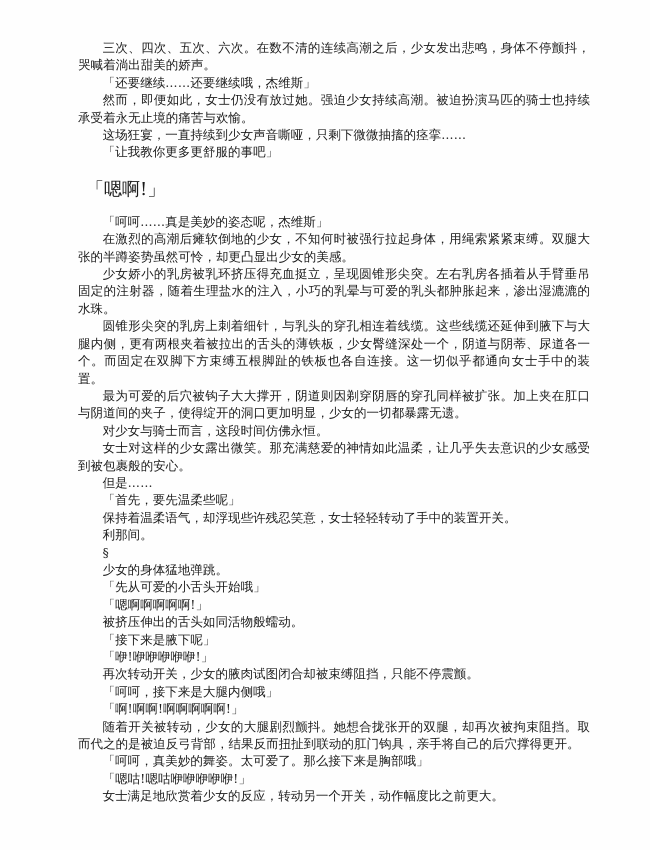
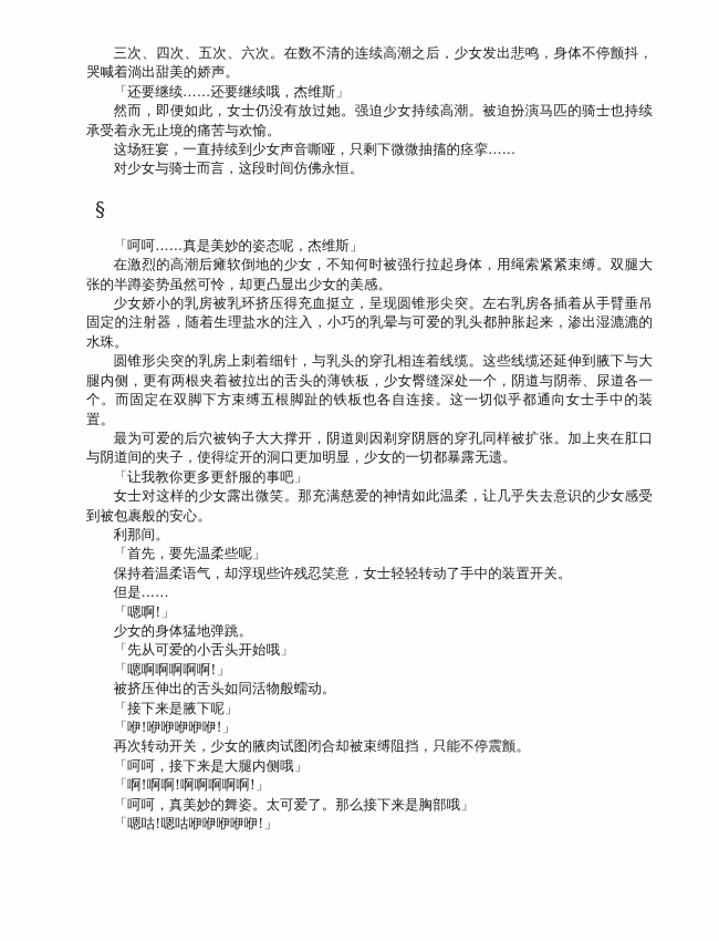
  三次、四次、五次、六次。在数不清的连续高潮之后，少女发出悲鸣，身体不停颤抖，哭喊着淌出甜美的娇声。
  「还要继续……还要继续哦，杰维斯」
  然而，即便如此，女士仍没有放过她。强迫少女持续高潮。被迫扮演马匹的骑士也持续承受着永无止境的痛苦与欢愉。
  这场狂宴，一直持续到少女声音嘶哑，只剩下微微抽搐的痉挛……
- 「让我教你更多更舒服的事吧」
+ 对少女与骑士而言，这段时间仿佛永恒。
- 「嗯啊!」
+ §
  「呵呵……真是美妙的姿态呢，杰维斯」
  在激烈的高潮后瘫软倒地的少女，不知何时被强行拉起身体，用绳索紧紧束缚。双腿大张的半蹲姿势虽然可怜，却更凸显出少女的美感。
  少女娇小的乳房被乳环挤压得充血挺立，呈现圆锥形尖突。左右乳房各插着从手臂垂吊固定的注射器，随着生理盐水的注入，小巧的乳晕与可爱的乳头都肿胀起来，渗出湿漉漉的水珠。
  圆锥形尖突的乳房上刺着细针，与乳头的穿孔相连着线缆。这些线缆还延伸到腋下与大腿内侧，更有两根夹着被拉出的舌头的薄铁板，少女臀缝深处一个，阴道与阴蒂、尿道各一个。而固定在双脚下方束缚五根脚趾的铁板也各自连接。这一切似乎都通向女士手中的装置。
  最为可爱的后穴被钩子大大撑开，阴道则因剃穿阴唇的穿孔同样被扩张。加上夹在肛口与阴道间的夹子，使得绽开的洞口更加明显，少女的一切都暴露无遗。
- 对少女与骑士而言，这段时间仿佛永恒。
+ 「让我教你更多更舒服的事吧」
  女士对这样的少女露出微笑。那充满慈爱的神情如此温柔，让几乎失去意识的少女感受到被包裹般的安心。
- 但是……
+ 利那间。
  「首先，要先温柔些呢」
  保持着温柔语气，却浮现些许残忍笑意，女士轻轻转动了手中的装置开关。
- 利那间。
+ 但是……
- §
+ 「嗯啊!」
  少女的身体猛地弹跳。
  「先从可爱的小舌头开始哦」
  「嗯啊啊啊啊啊!」
  被挤压伸出的舌头如同活物般蠕动。
  「接下来是腋下呢」
  「咿!咿咿咿咿咿!」
  再次转动开关，少女的腋肉试图闭合却被束缚阻挡，只能不停震颤。
  「呵呵，接下来是大腿内侧哦」
  「啊!啊啊!啊啊啊啊啊!」
- 随着开关被转动，少女的大腿剧烈颤抖。她想合拢张开的双腿，却再次被拘束阻挡。取而代之的是被迫反弓背部，结果反而扭扯到联动的肛门钩具，亲手将自己的后穴撑得更开。
  「呵呵，真美妙的舞姿。太可爱了。那么接下来是胸部哦」
  「嗯咕!嗯咕咿咿咿咿咿!」
- 女士满足地欣赏着少女的反应，转动另一个开关，动作幅度比之前更大。
